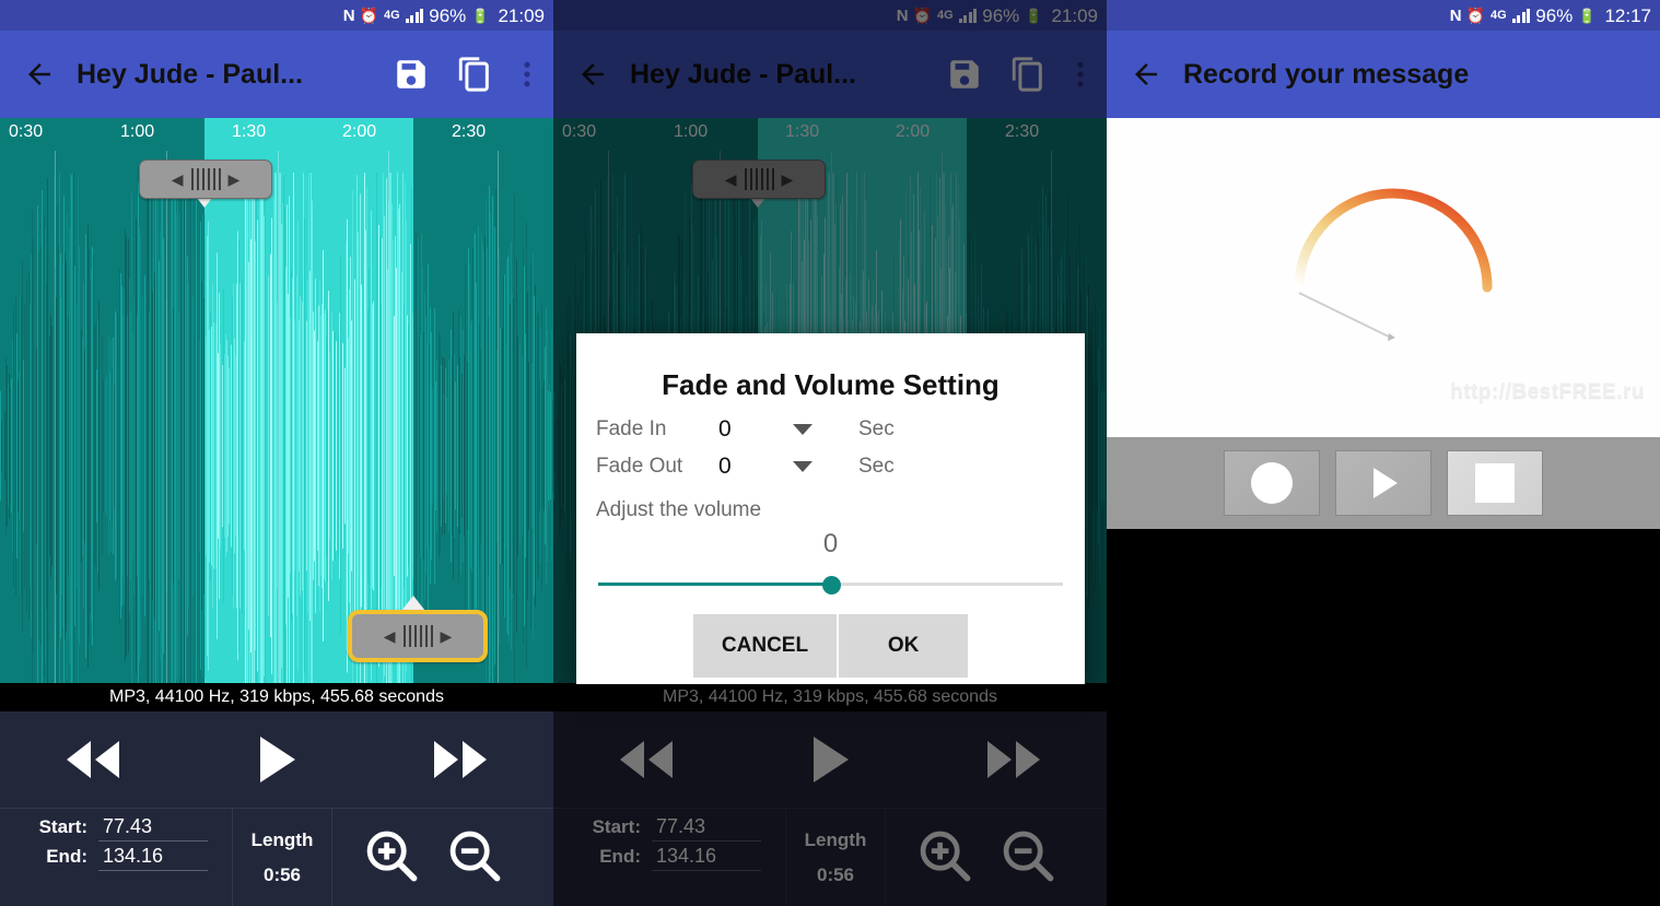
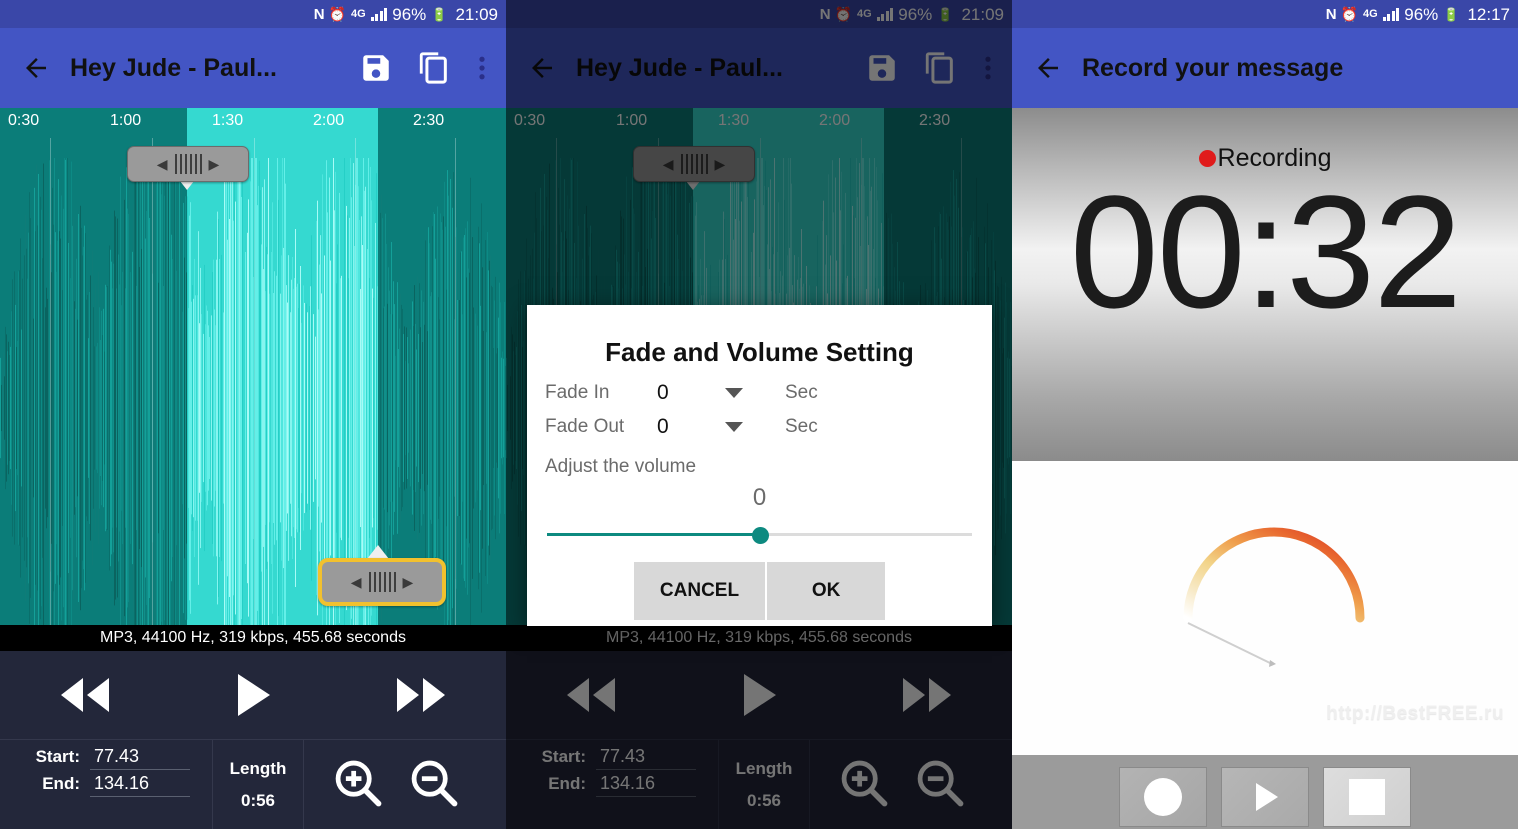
  N
  ⏰
  4G
  96%
  🔋
  21:09
  Hey Jude - Paul...
  0:30
  1:00
  1:30
  2:00
  2:30
  ◀
  ▶
  ◀
  ▶
  MP3, 44100 Hz, 319 kbps, 455.68 seconds
  Start:
  77.43
  End:
  134.16
  Length
  0:56
  N
  ⏰
  4G
  96%
  🔋
  21:09
  Hey Jude - Paul...
  0:30
  1:00
  1:30
  2:00
  2:30
  ◀
  ▶
  MP3, 44100 Hz, 319 kbps, 455.68 seconds
  Start:
  77.43
  End:
  134.16
  Length
  0:56
  Fade and Volume Setting
  Fade In
  0
  Sec
  Fade Out
  0
  Sec
  Adjust the volume
  0
  CANCEL
  OK
  N
  ⏰
  4G
  96%
  🔋
  12:17
  Record your message
+ Recording
+ 00:32
